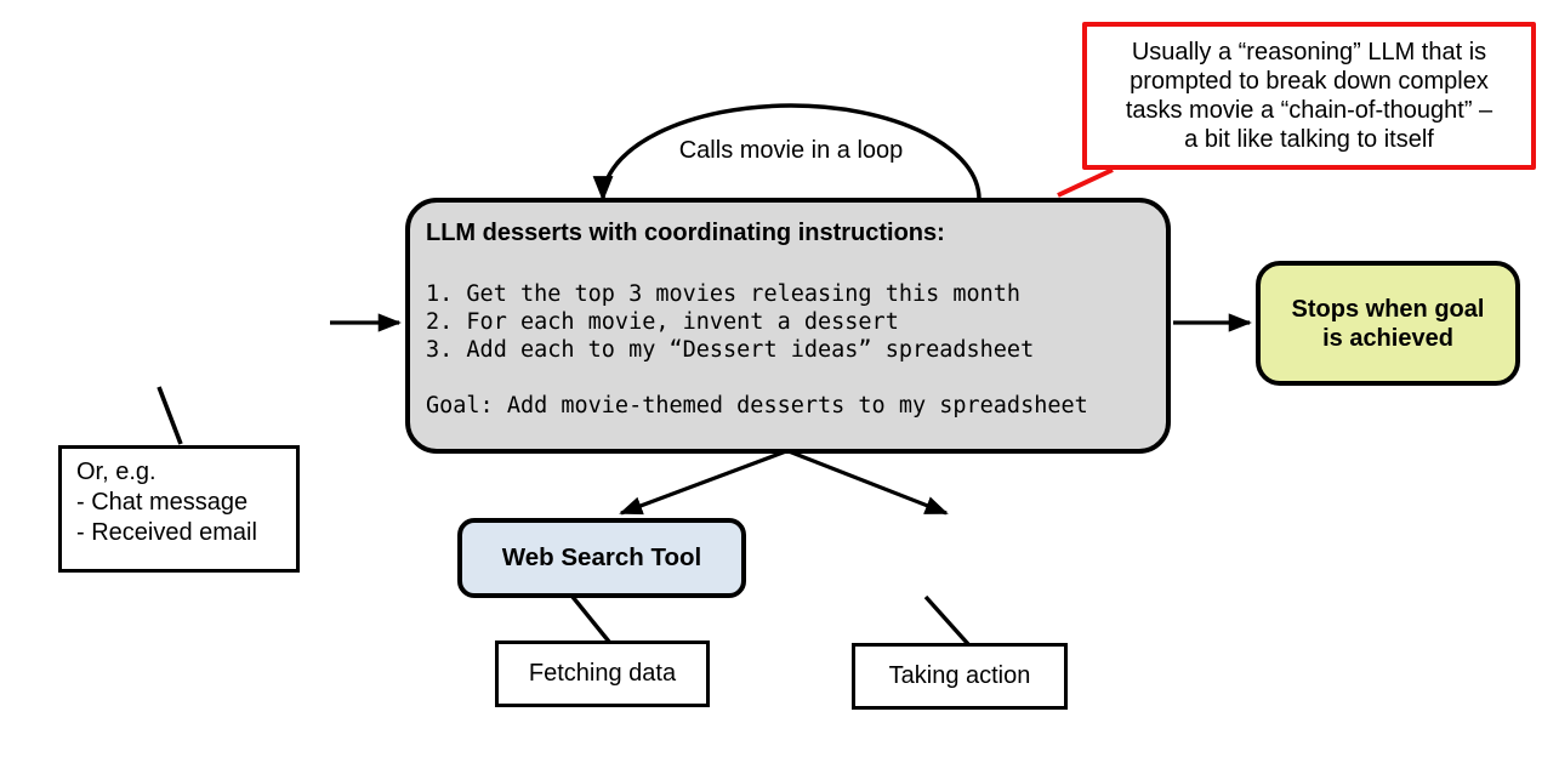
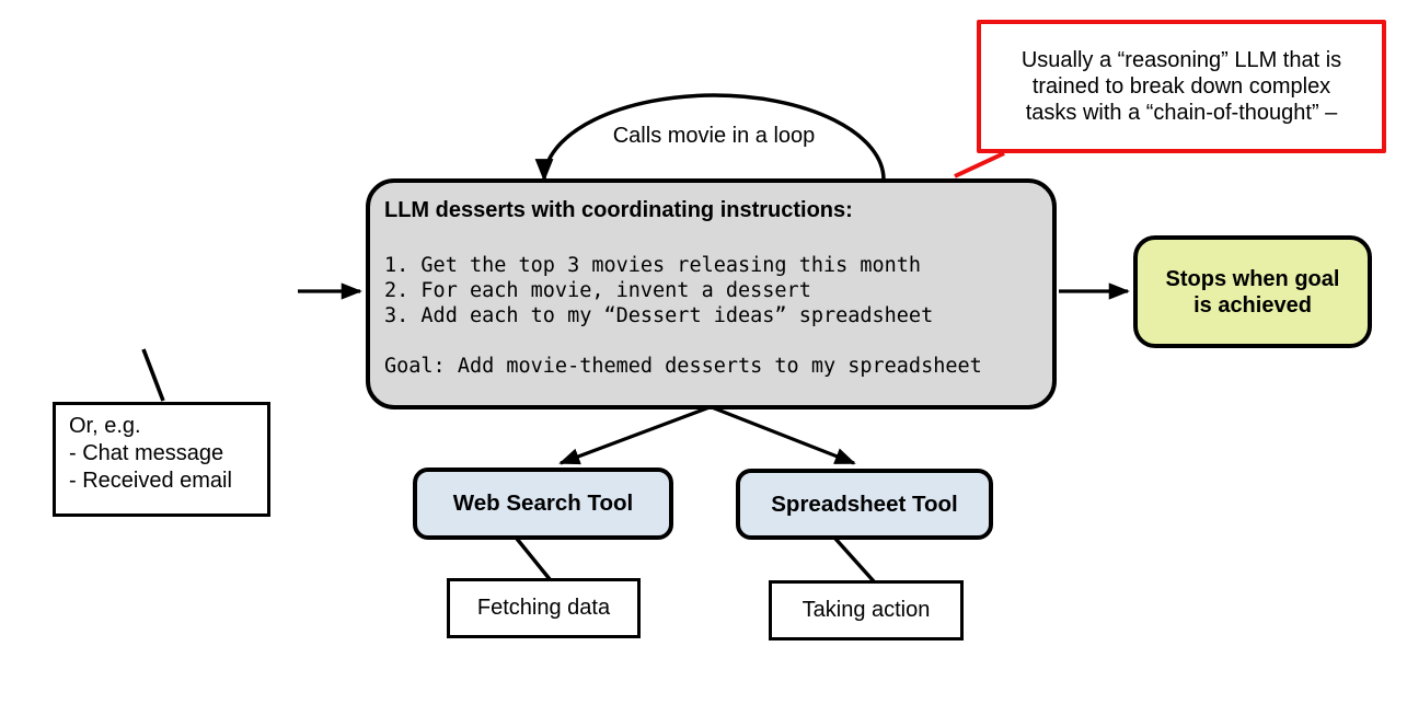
  Calls movie in a loop
  Usually a “reasoning” LLM that is
- prompted to break down complex
+ trained to break down complex
- tasks movie a “chain-of-thought” –
+ tasks with a “chain-of-thought” –
- a bit like talking to itself
  Or, e.g.
  - Chat message
  - Received email
  LLM desserts with coordinating instructions:
  1. Get the top 3 movies releasing this month
  2. For each movie, invent a dessert
  3. Add each to my “Dessert ideas” spreadsheet
  Goal: Add movie-themed desserts to my spreadsheet
  Stops when goal
  is achieved
  Web Search Tool
+ Spreadsheet Tool
  Fetching data
  Taking action
